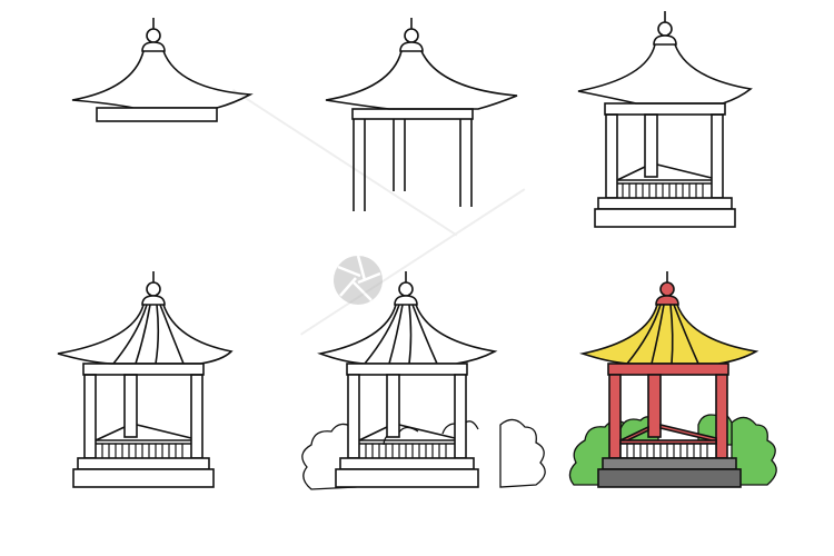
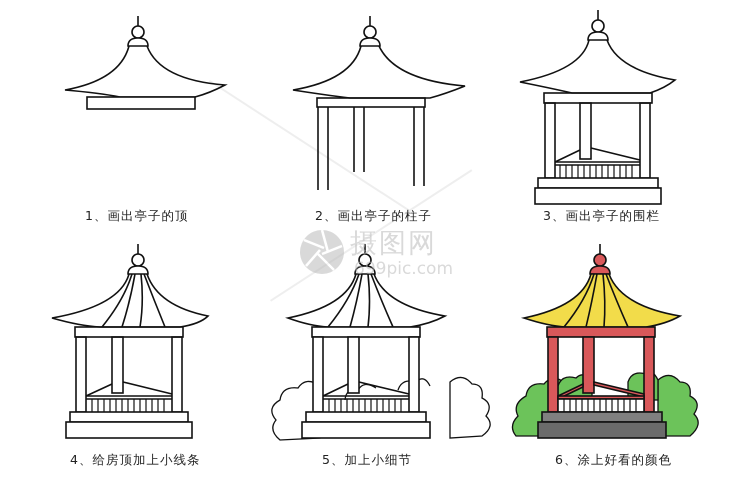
+ 1、画出亭子的顶
+ 2、画出亭子的柱子
+ 3、画出亭子的围栏
+ 4、给房顶加上小线条
+ 5、加上小细节
+ 6、涂上好看的颜色
+ 摄图网
+ 699pic.com
